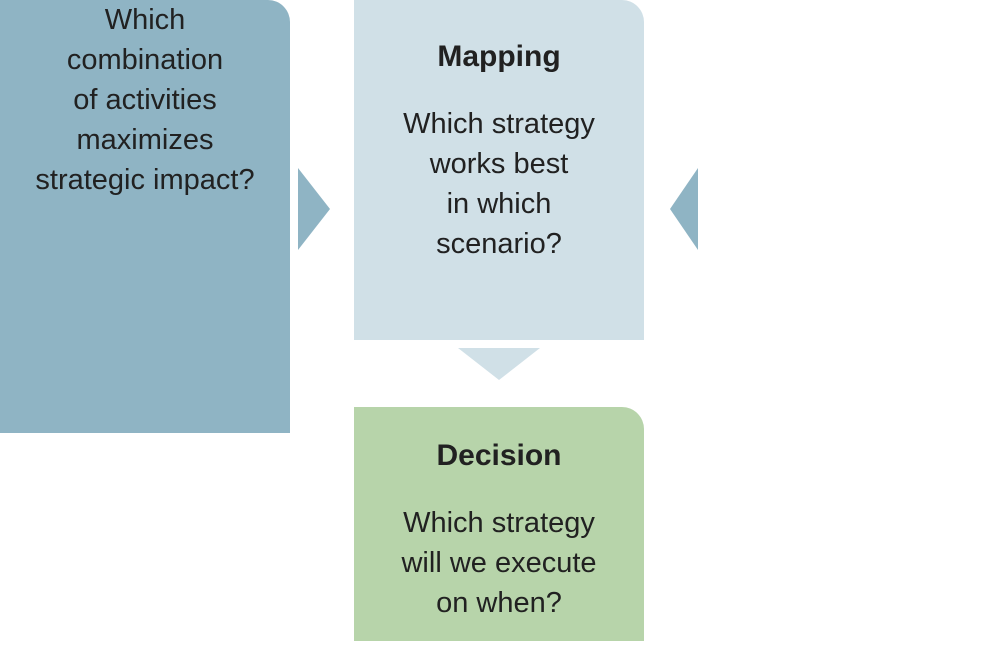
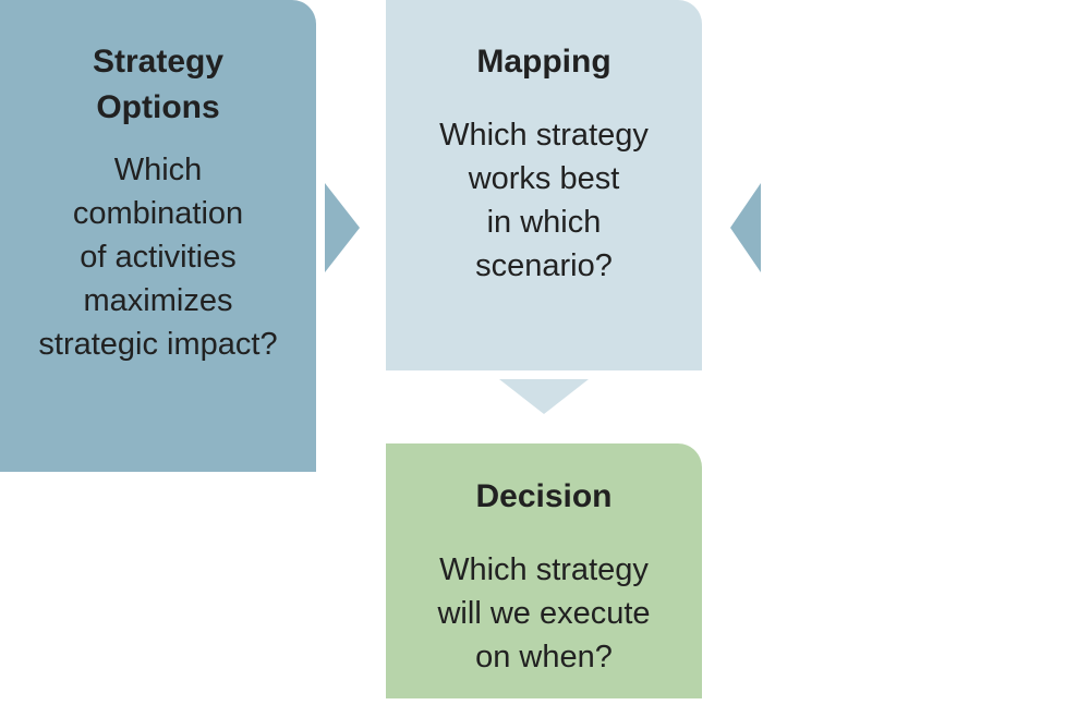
+ Strategy
+ Options
  Which
  combination
  of activities
  maximizes
  strategic impact?
  Mapping
  Which strategy
  works best
  in which
  scenario?
  Decision
  Which strategy
  will we execute
  on when?
